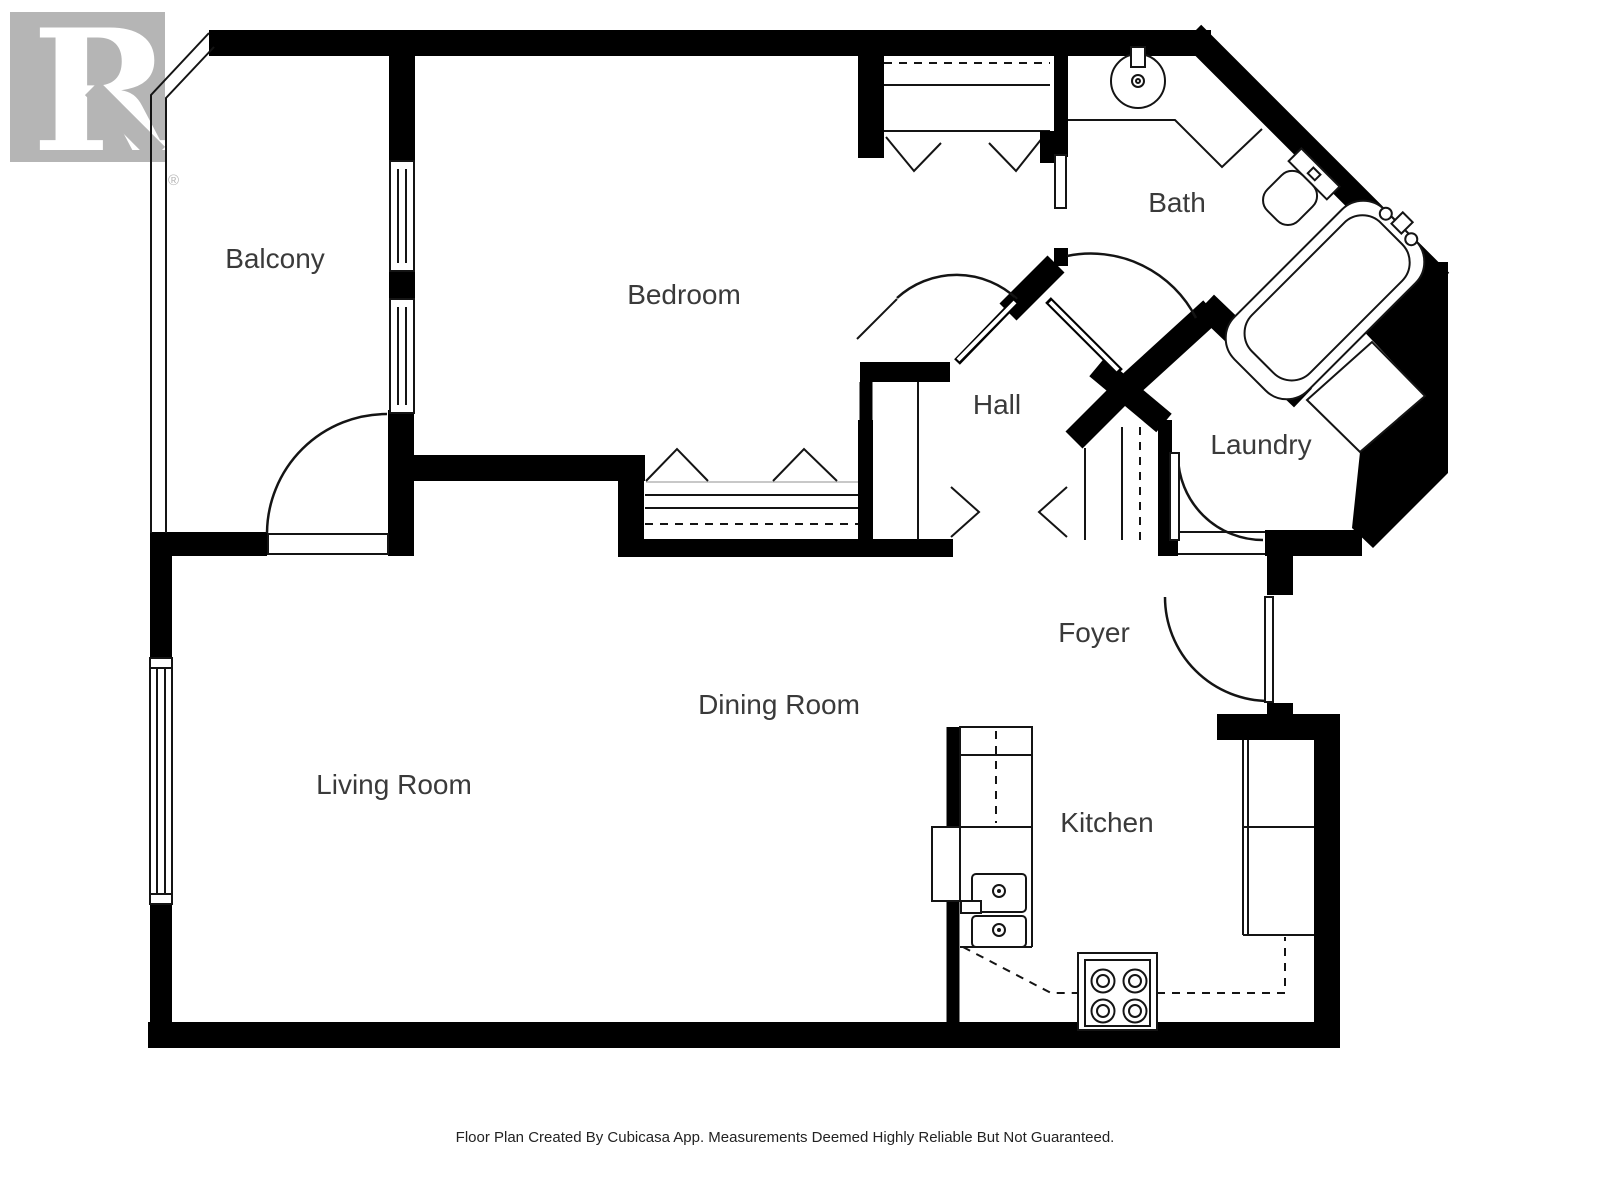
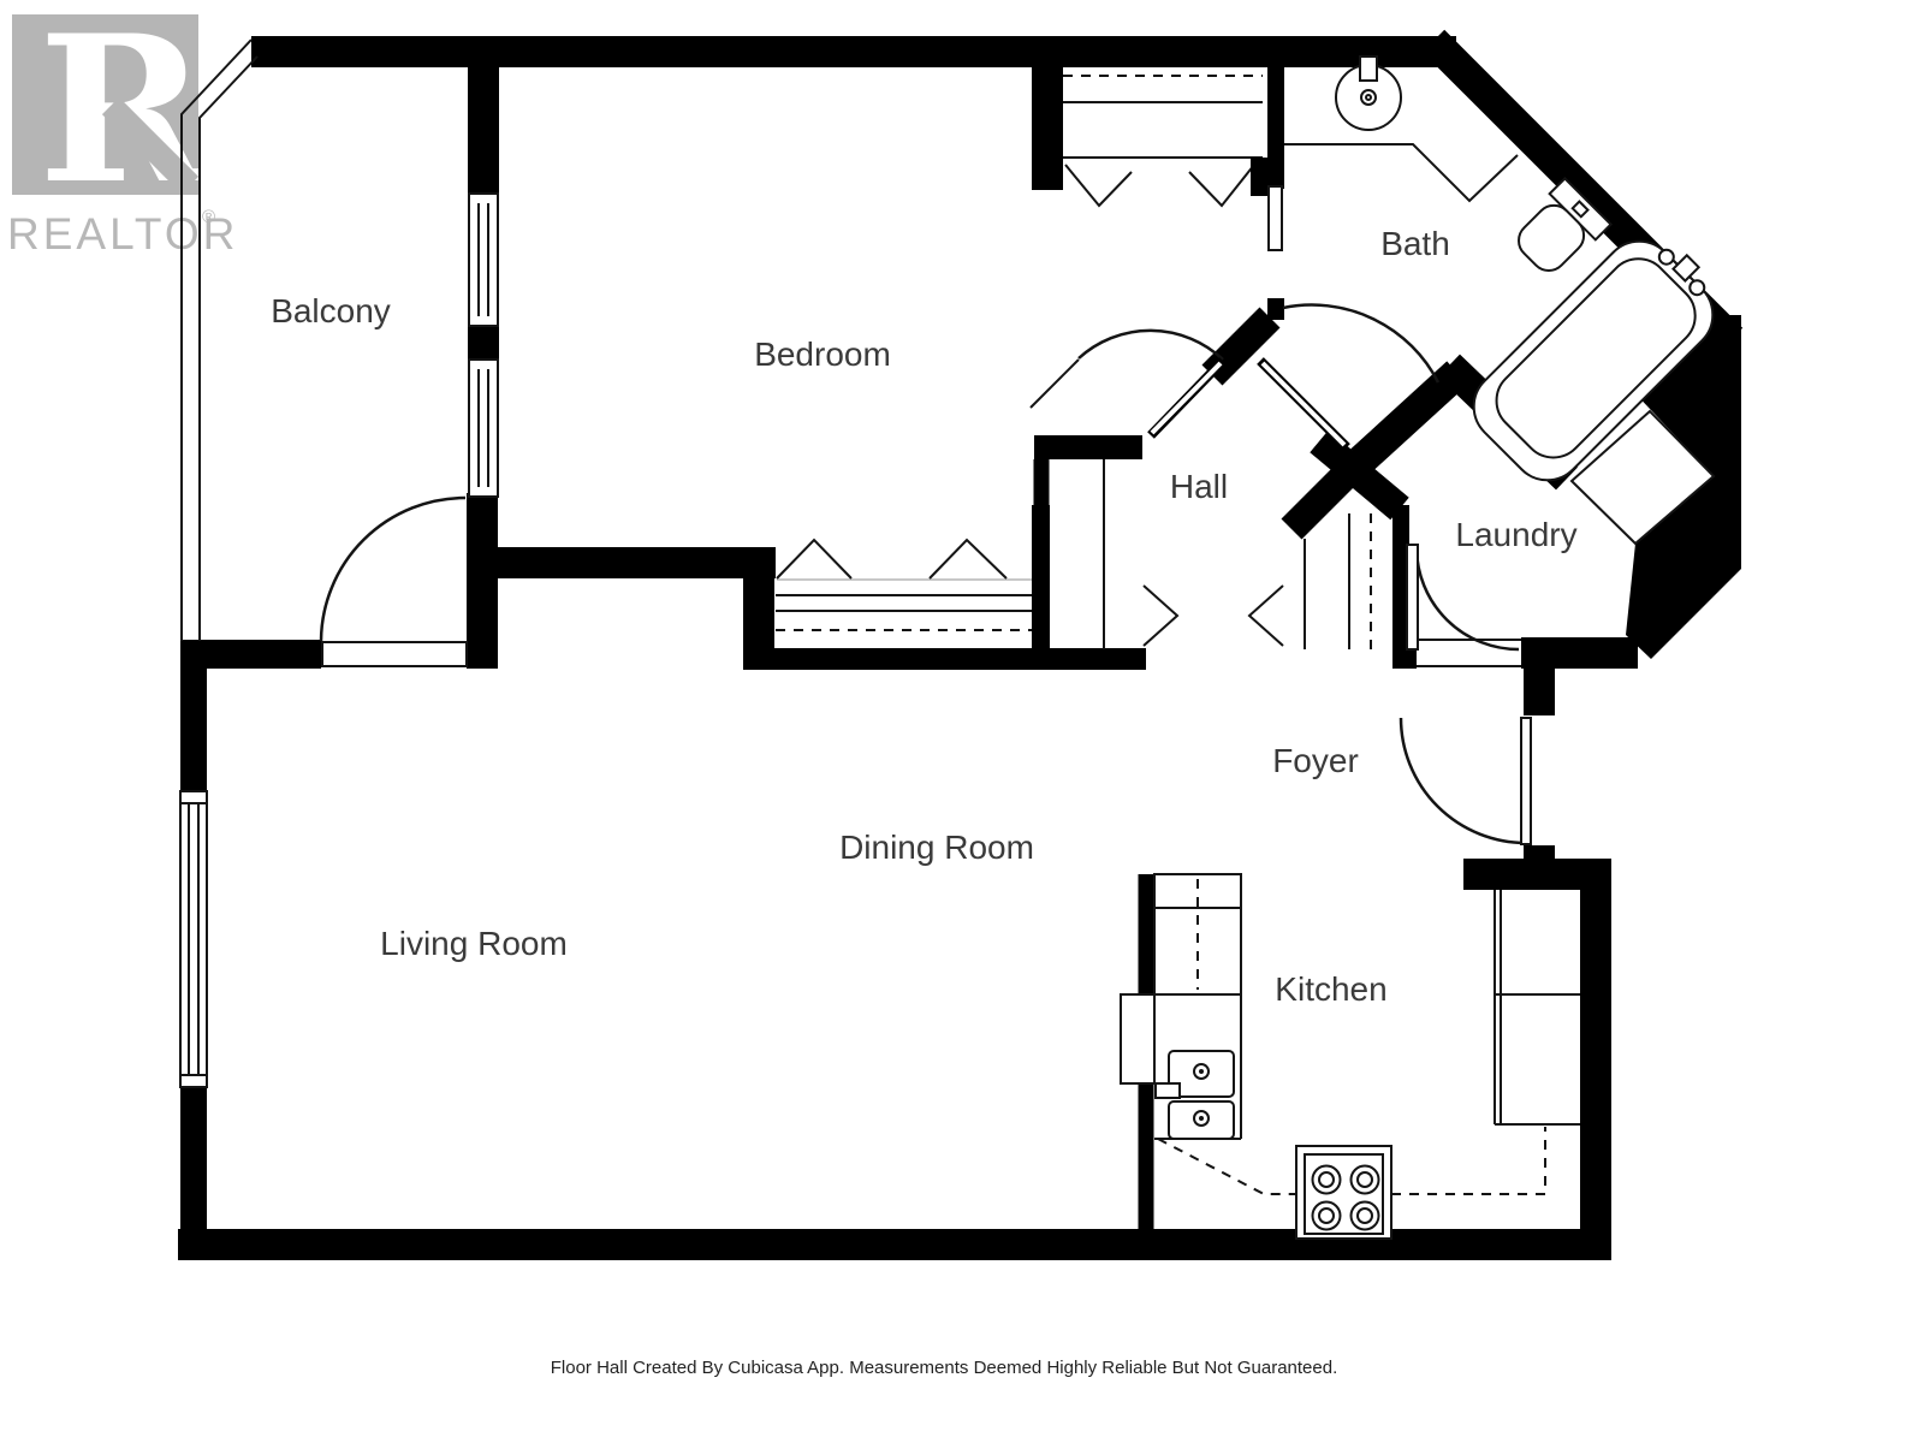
+ REALTOR
  ®
  Balcony
  Bedroom
  Bath
  Hall
  Laundry
  Foyer
  Dining Room
  Living Room
  Kitchen
- Floor Plan Created By Cubicasa App. Measurements Deemed Highly Reliable But Not Guaranteed.
+ Floor Hall Created By Cubicasa App. Measurements Deemed Highly Reliable But Not Guaranteed.
